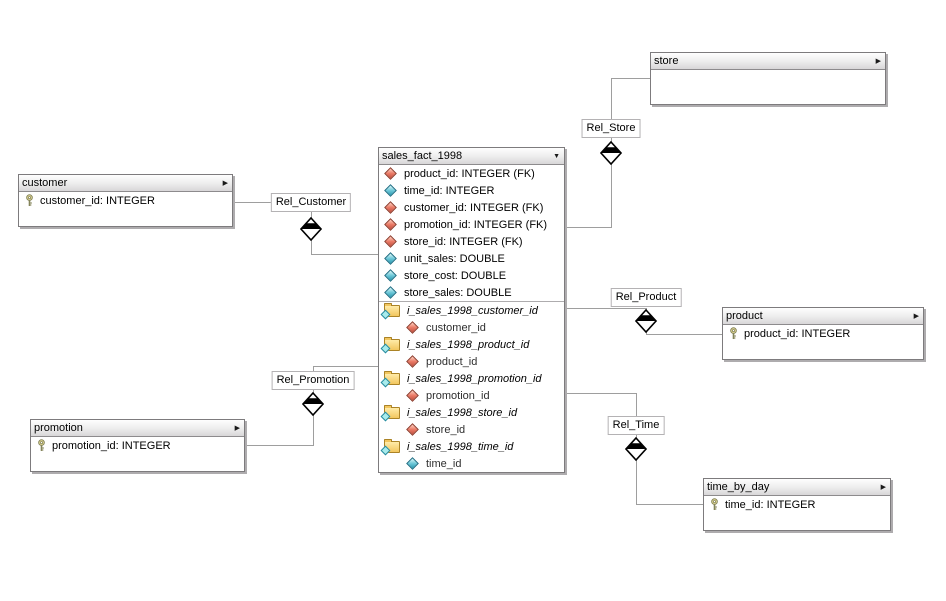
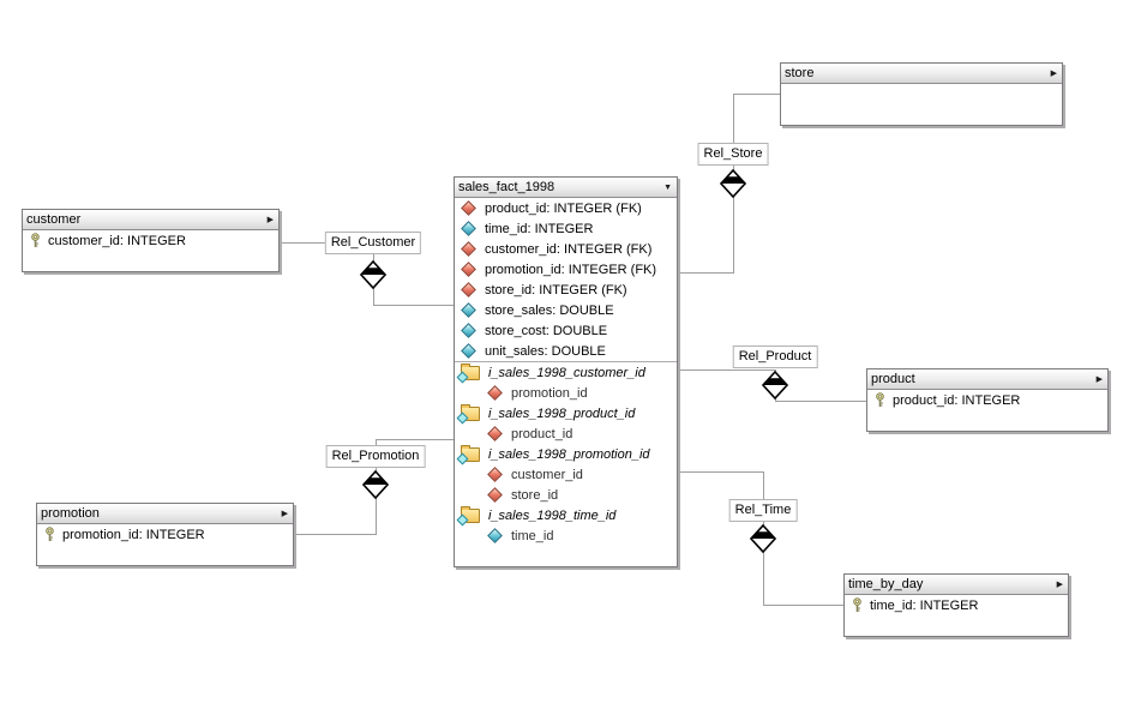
  Rel_Customer
  Rel_Store
  Rel_Product
  Rel_Promotion
  Rel_Time
  customer
  customer_id: INTEGER
  store
  product
  product_id: INTEGER
  promotion
  promotion_id: INTEGER
  time_by_day
  time_id: INTEGER
  sales_fact_1998
  product_id: INTEGER (FK)
  time_id: INTEGER
  customer_id: INTEGER (FK)
  promotion_id: INTEGER (FK)
  store_id: INTEGER (FK)
- unit_sales: DOUBLE
+ store_sales: DOUBLE
  store_cost: DOUBLE
- store_sales: DOUBLE
+ unit_sales: DOUBLE
  i_sales_1998_customer_id
- customer_id
+ promotion_id
  i_sales_1998_product_id
  product_id
  i_sales_1998_promotion_id
- promotion_id
+ customer_id
- i_sales_1998_store_id
  store_id
  i_sales_1998_time_id
  time_id
